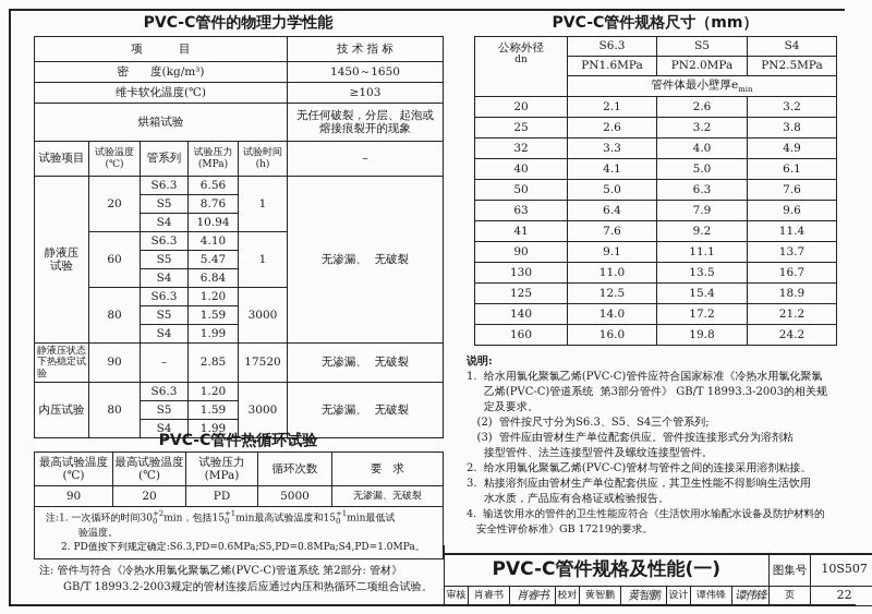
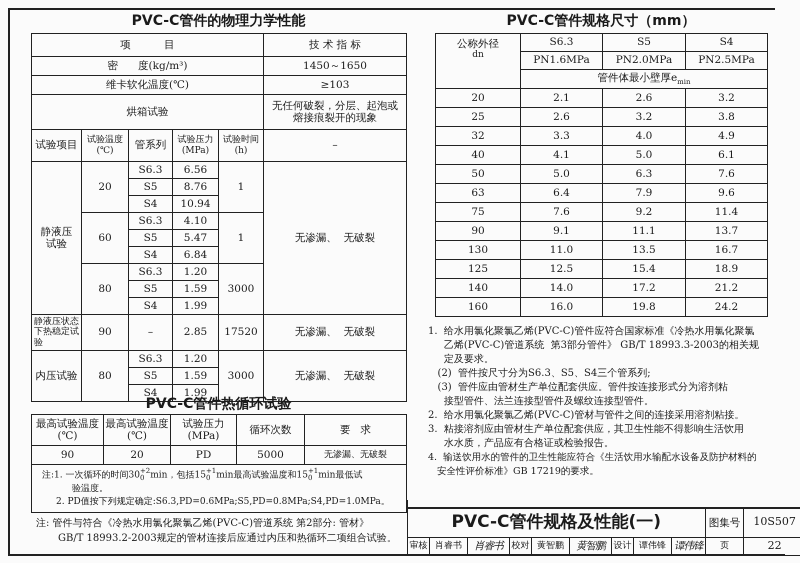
  PVC-C管件的物理力学性能
  项 目	技 术 指 标
  密 度(kg/m³)	1450～1650
  维卡软化温度(℃)	≥103
  烘箱试验	无任何破裂，分层、起泡或熔接痕裂开的现象
  试验项目	试验温度(℃)	管系列	试验压力(MPa)	试验时间(h)	–
  静液压试验	20	S6.3	6.56	1	无渗漏、 无破裂
  S5	8.76
  S4	10.94
  60	S6.3	4.10	1
  S5	5.47
  S4	6.84
  80	S6.3	1.20	3000
  S5	1.59
  S4	1.99
  静液压状态下热稳定试验	90	–	2.85	17520	无渗漏、 无破裂
  内压试验	80	S6.3	1.20	3000	无渗漏、 无破裂
  S5	1.59
  S4	1.99
  PVC-C管件热循环试验
  最高试验温度(℃)	最高试验温度(℃)	试验压力(MPa)	循环次数	要 求
  90	20	PD	5000	无渗漏、无破裂
  注:1. 一次循环的时间30+20 min，包括15+10 min最高试验温度和15+10 min最低试 验温度。 2. PD值按下列规定确定:S6.3,PD=0.6MPa;S5,PD=0.8MPa;S4,PD=1.0MPa。
  注: 管件与符合《冷热水用氯化聚氯乙烯(PVC-C)管道系统 第2部分: 管材》
  GB/T 18993.2-2003规定的管材连接后应通过内压和热循环二项组合试验。
  PVC-C管件规格尺寸（mm）
  公称外径 dn	S6.3	S5	S4
  PN1.6MPa	PN2.0MPa	PN2.5MPa
  管件体最小壁厚emin
  20	2.1	2.6	3.2
  25	2.6	3.2	3.8
  32	3.3	4.0	4.9
  40	4.1	5.0	6.1
  50	5.0	6.3	7.6
  63	6.4	7.9	9.6
- 41	7.6	9.2	11.4
+ 75	7.6	9.2	11.4
  90	9.1	11.1	13.7
  130	11.0	13.5	16.7
  125	12.5	15.4	18.9
  140	14.0	17.2	21.2
  160	16.0	19.8	24.2
- 说明:
  1. 给水用氯化聚氯乙烯(PVC-C)管件应符合国家标准《冷热水用氯化聚氯
  乙烯(PVC-C)管道系统 第3部分管件》 GB/T 18993.3-2003的相关规
  定及要求。
  (2) 管件按尺寸分为S6.3、S5、S4三个管系列;
  (3) 管件应由管材生产单位配套供应。管件按连接形式分为溶剂粘
  接型管件、法兰连接型管件及螺纹连接型管件。
  2. 给水用氯化聚氯乙烯(PVC-C)管材与管件之间的连接采用溶剂粘接。
  3. 粘接溶剂应由管材生产单位配套供应，其卫生性能不得影响生活饮用
  水水质，产品应有合格证或检验报告。
  4. 输送饮用水的管件的卫生性能应符合《生活饮用水输配水设备及防护材料的
  安全性评价标准》GB 17219的要求。
  PVC-C管件规格及性能(一)	图集号	10S507
  审核	肖睿书	肖睿书	校对	黄智鹏	黄智鹏	设计	谭伟锋	谭伟锋	页	22
